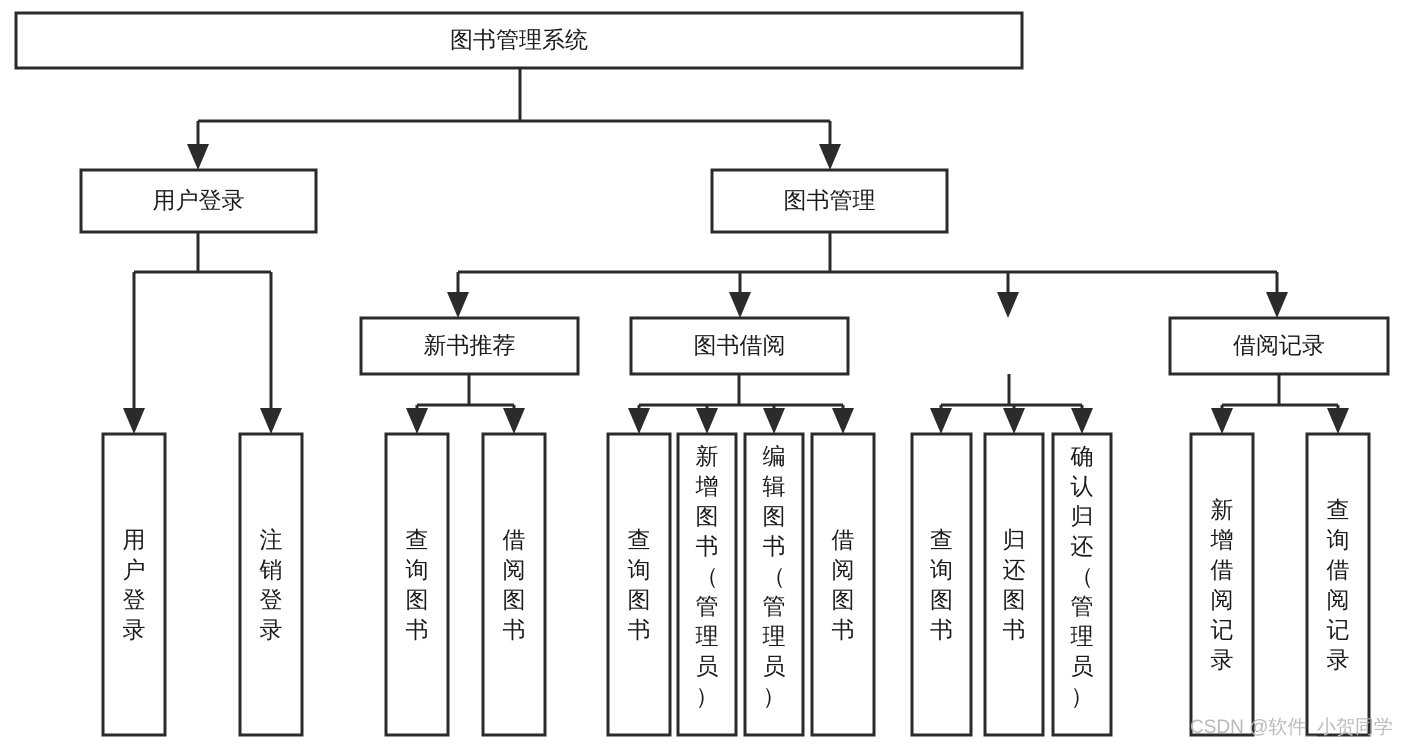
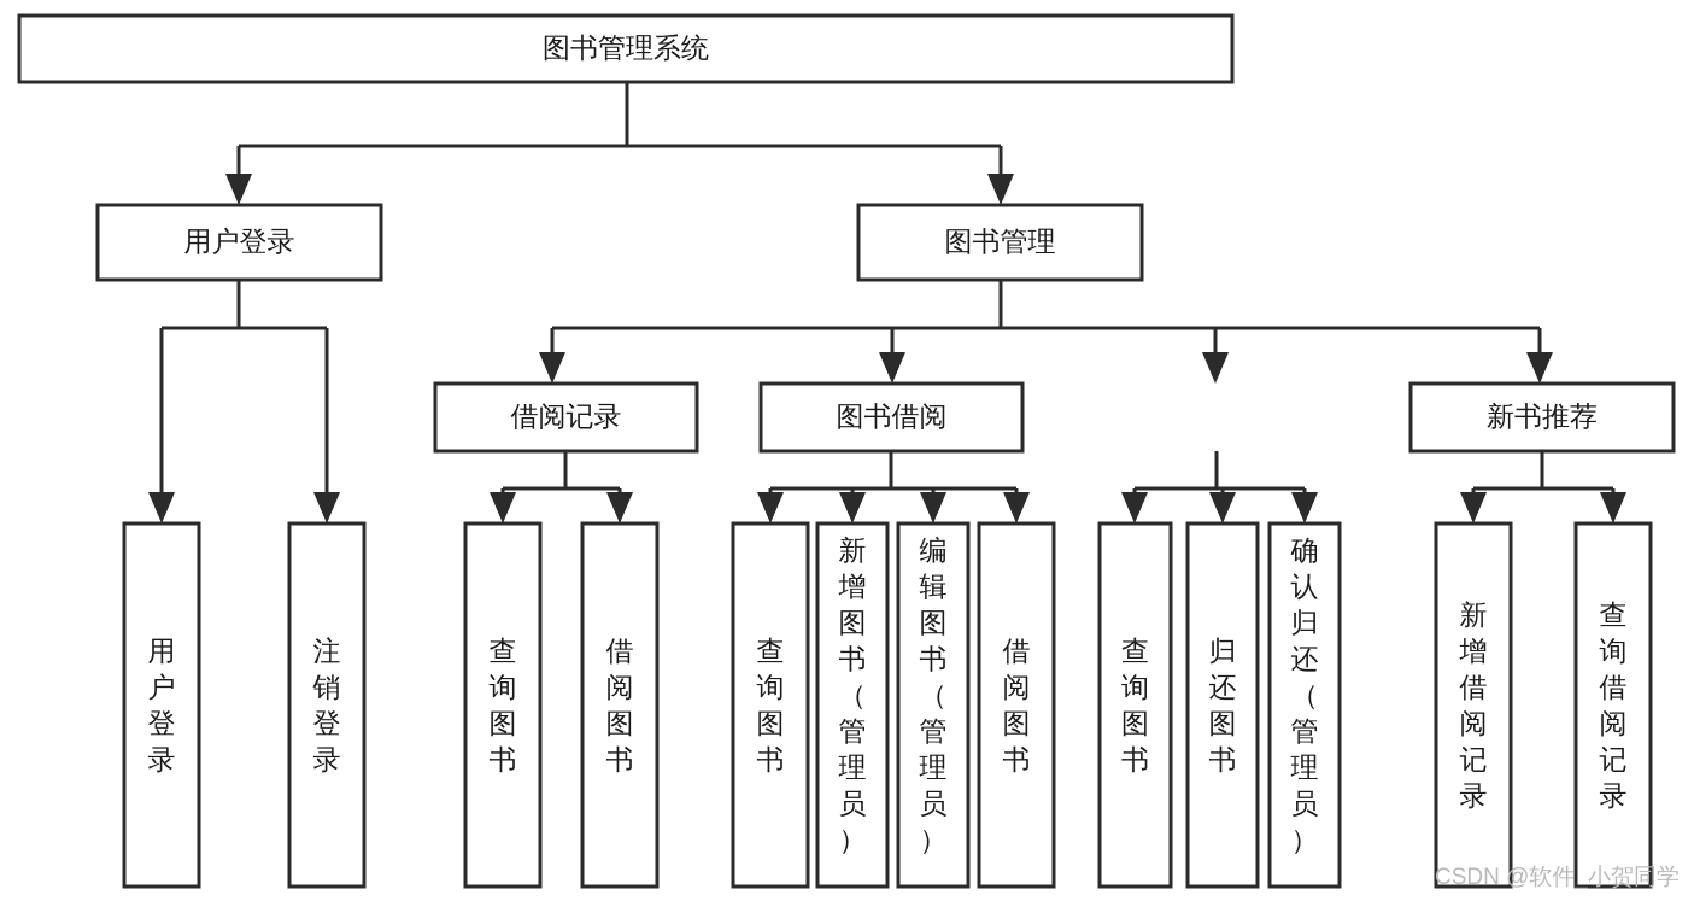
  图书管理系统
  用户登录
  图书管理
- 新书推荐
+ 借阅记录
  图书借阅
- 借阅记录
+ 新书推荐
  用户登录
  注销登录
  查询图书
  借阅图书
  查询图书
  新增图书（管理员）
  编辑图书（管理员）
  借阅图书
  查询图书
  归还图书
  确认归还（管理员）
  新增借阅记录
  查询借阅记录
  CSDN @软件_小贺同学
